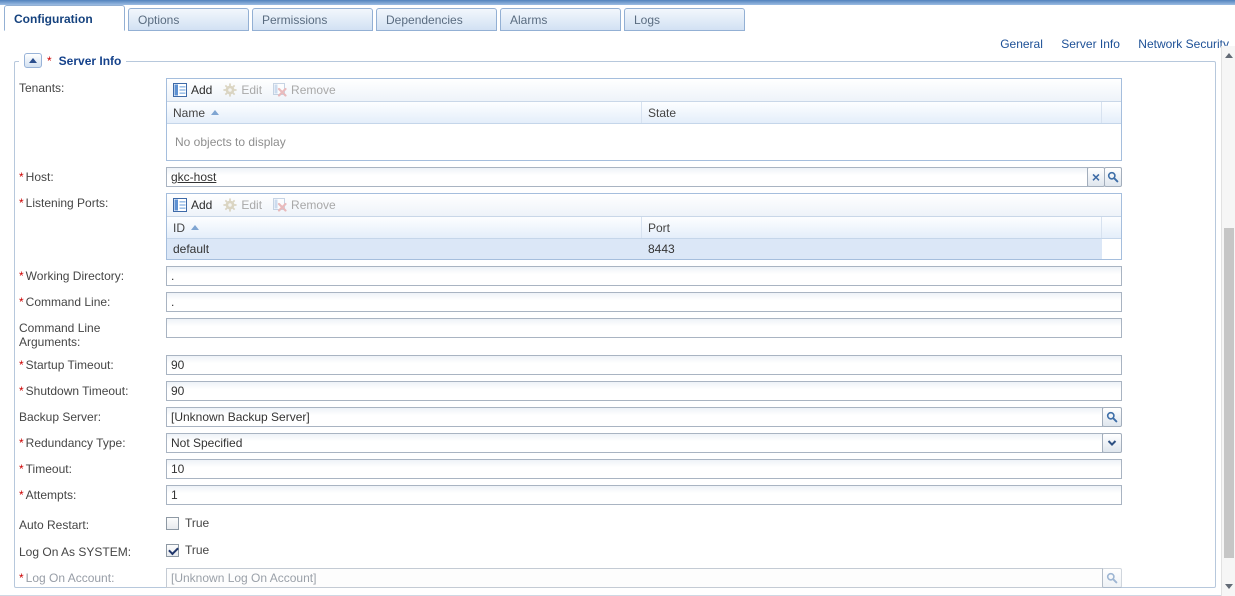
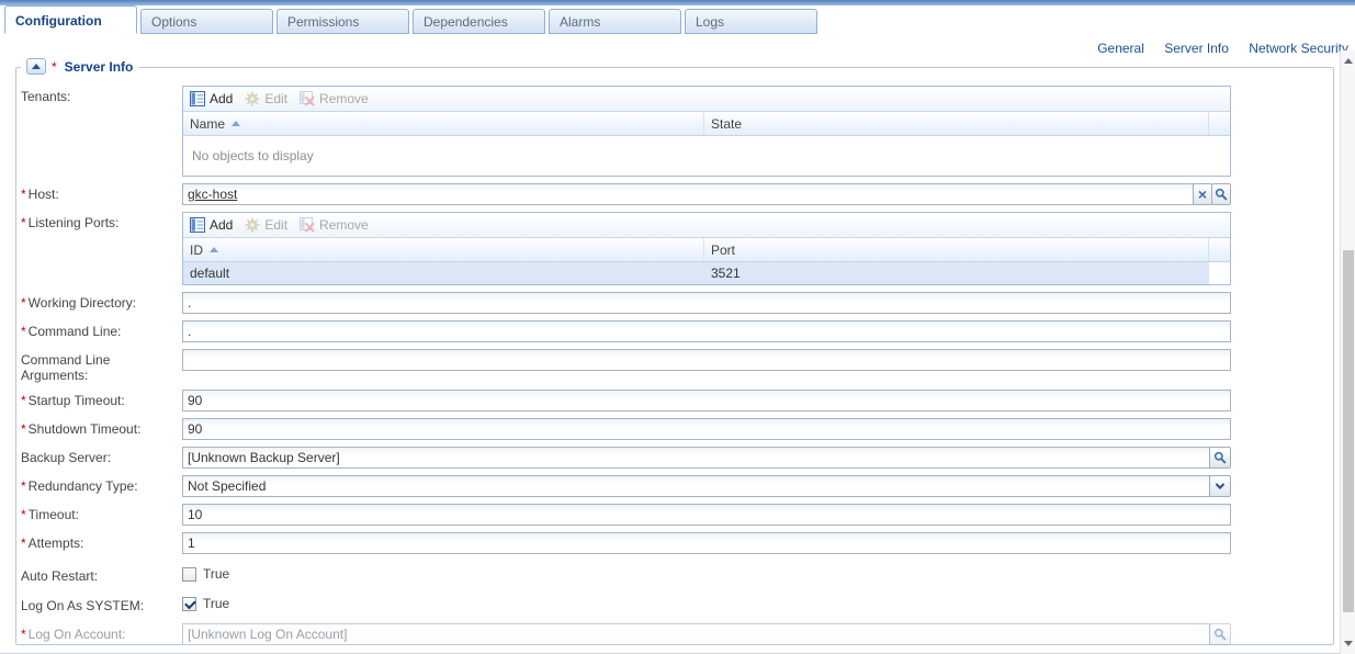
  Configuration
  Options
  Permissions
  Dependencies
  Alarms
  Logs
  General Server Info Network Security
  *
  Server Info
  Tenants:
  Add
  Edit
  Remove
  Name
  State
  No objects to display
  * Host:
  gkc-host
  ×
  * Listening Ports:
  Add
  Edit
  Remove
  ID
  Port
  default
- 8443
+ 3521
  * Working Directory:
  .
  * Command Line:
  .
  Command Line Arguments:
  * Startup Timeout:
  90
  * Shutdown Timeout:
  90
  Backup Server:
  [Unknown Backup Server]
  * Redundancy Type:
  Not Specified
  * Timeout:
  10
  * Attempts:
  1
  Auto Restart:
  True
  Log On As SYSTEM:
  True
  * Log On Account:
  [Unknown Log On Account]
